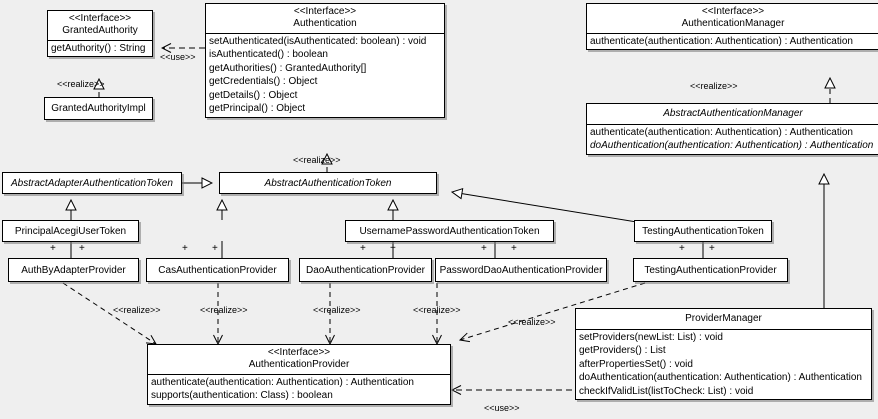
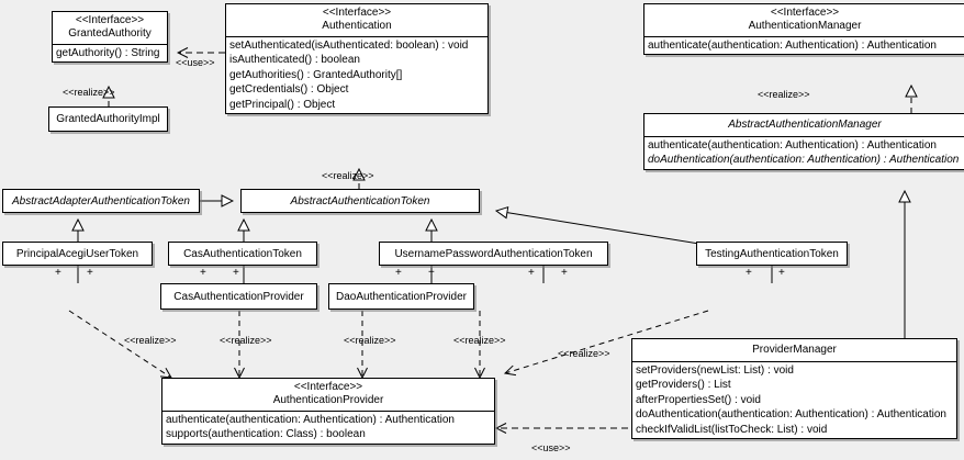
  <<Interface>>
  GrantedAuthority
  getAuthority() : String
  GrantedAuthorityImpl
  <<Interface>>
  Authentication
  setAuthenticated(isAuthenticated: boolean) : void
  isAuthenticated() : boolean
  getAuthorities() : GrantedAuthority[]
  getCredentials() : Object
- getDetails() : Object
  getPrincipal() : Object
  <<Interface>>
  AuthenticationManager
  authenticate(authentication: Authentication) : Authentication
  AbstractAuthenticationManager
  authenticate(authentication: Authentication) : Authentication
  doAuthentication(authentication: Authentication) : Authentication
  AbstractAdapterAuthenticationToken
  AbstractAuthenticationToken
  PrincipalAcegiUserToken
+ CasAuthenticationToken
  UsernamePasswordAuthenticationToken
  TestingAuthenticationToken
- AuthByAdapterProvider
  CasAuthenticationProvider
  DaoAuthenticationProvider
- PasswordDaoAuthenticationProvider
- TestingAuthenticationProvider
  <<Interface>>
  AuthenticationProvider
  authenticate(authentication: Authentication) : Authentication
  supports(authentication: Class) : boolean
  ProviderManager
  setProviders(newList: List) : void
  getProviders() : List
  afterPropertiesSet() : void
  doAuthentication(authentication: Authentication) : Authentication
  checkIfValidList(listToCheck: List) : void
  <<use>>
  <<realize>>
  <<realize>>
  <<realize>>
  <<realize>>
  <<realize>>
  <<realize>>
  <<realize>>
  <<realize>>
  <<use>>
  +
  +
  +
  +
  +
  +
  +
  +
  +
  +
